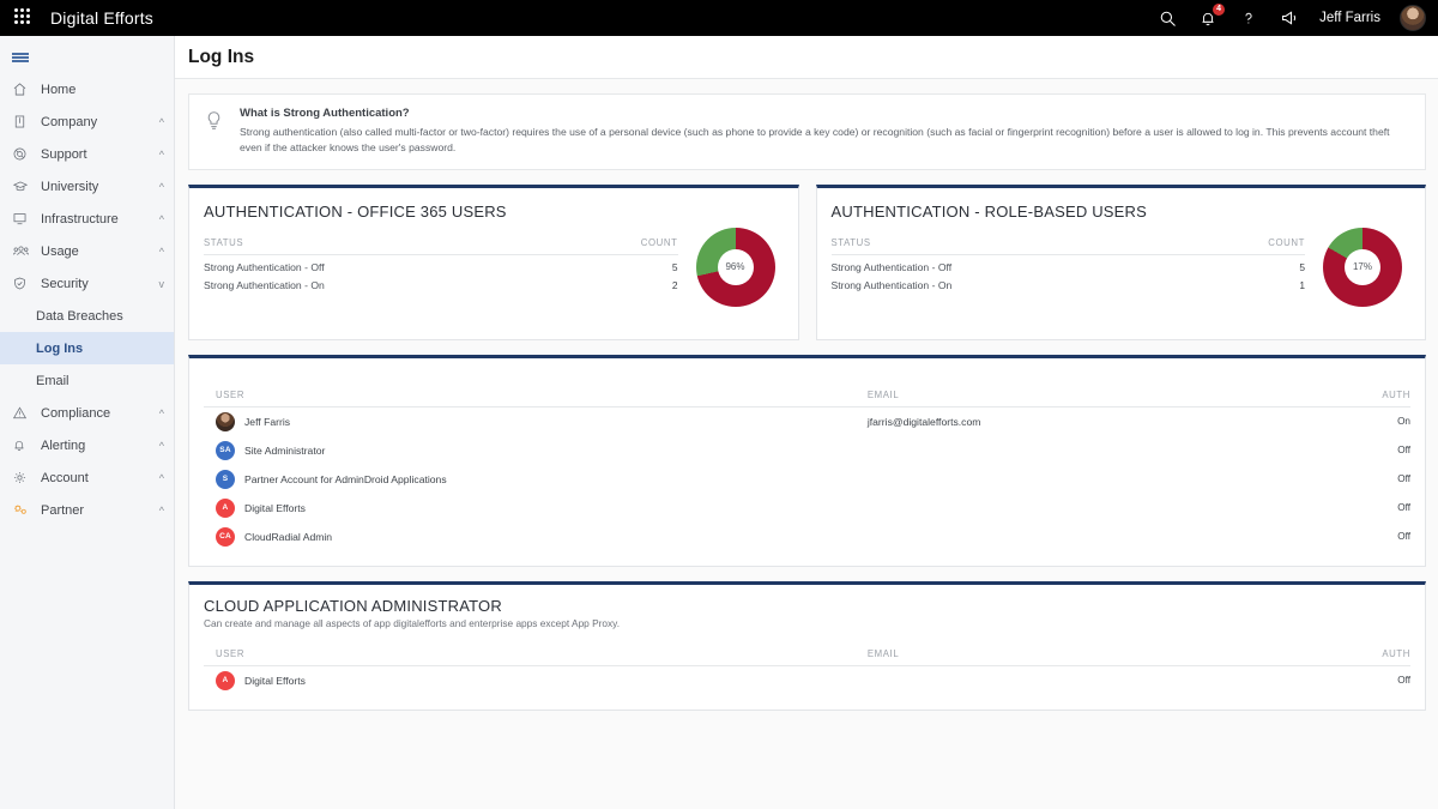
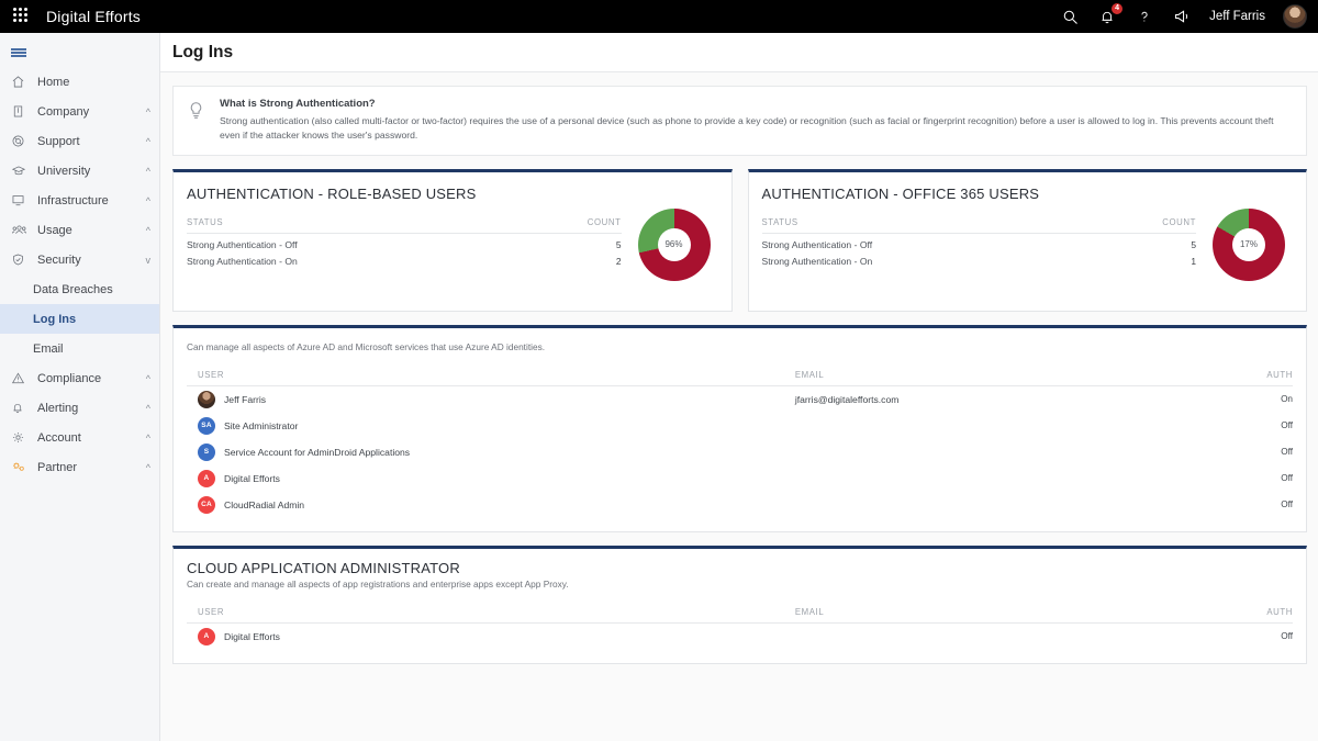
  Digital Efforts
  Jeff Farris
  Home
  Company
  ^
  Support
  ^
  University
  ^
  Infrastructure
  ^
  Usage
  ^
  Security
  v
  Data Breaches
  Log Ins
  Email
  Compliance
  ^
  Alerting
  ^
  Account
  ^
  Partner
  ^
  Log Ins
  What is Strong Authentication?
  Strong authentication (also called multi-factor or two-factor) requires the use of a personal device (such as phone to provide a key code) or recognition (such as facial or fingerprint recognition) before a user is allowed to log in. This prevents account theft even if the attacker knows the user's password.
- AUTHENTICATION - OFFICE 365 USERS
+ AUTHENTICATION - ROLE-BASED USERS
  STATUS	COUNT
  Strong Authentication - Off	5
  Strong Authentication - On	2
  96%
- AUTHENTICATION - ROLE-BASED USERS
+ AUTHENTICATION - OFFICE 365 USERS
  STATUS	COUNT
  Strong Authentication - Off	5
  Strong Authentication - On	1
  17%
+ Can manage all aspects of Azure AD and Microsoft services that use Azure AD identities.
  USER	EMAIL	AUTH
  Jeff Farris	jfarris@digitalefforts.com	On
  Site Administrator		Off
- Partner Account for AdminDroid Applications		Off
+ Service Account for AdminDroid Applications		Off
  Digital Efforts		Off
  CloudRadial Admin		Off
  CLOUD APPLICATION ADMINISTRATOR
- Can create and manage all aspects of app digitalefforts and enterprise apps except App Proxy.
+ Can create and manage all aspects of app registrations and enterprise apps except App Proxy.
  USER	EMAIL	AUTH
  Digital Efforts		Off
